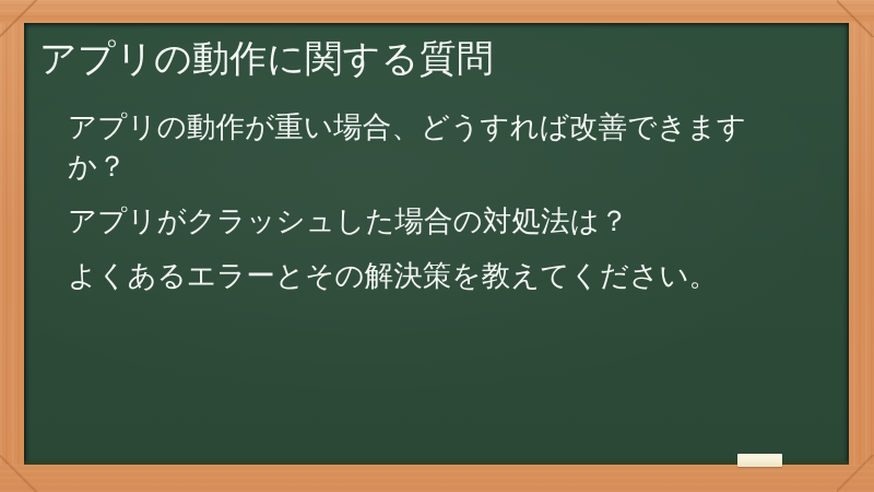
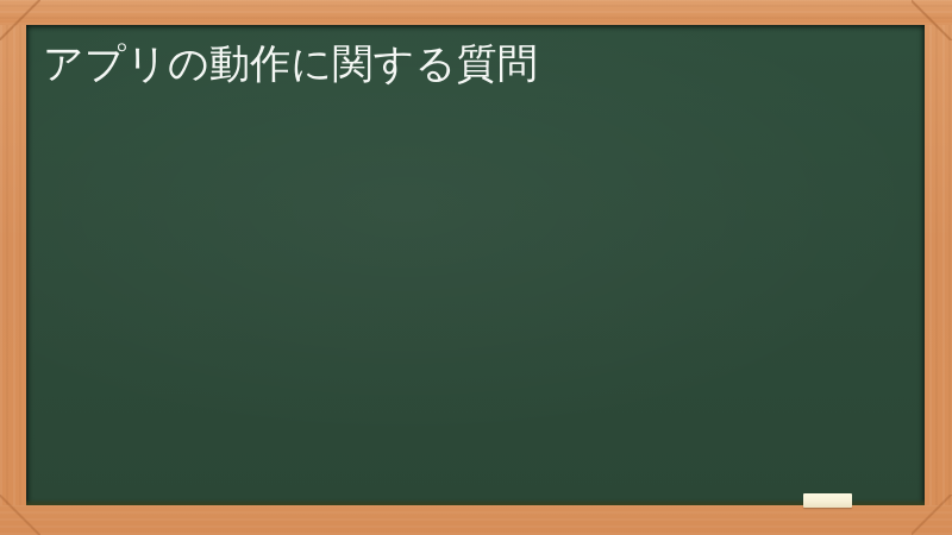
  アプリの動作に関する質問
- アプリの動作が重い場合、どうすれば改善できますか？
- アプリがクラッシュした場合の対処法は？
- よくあるエラーとその解決策を教えてください。
